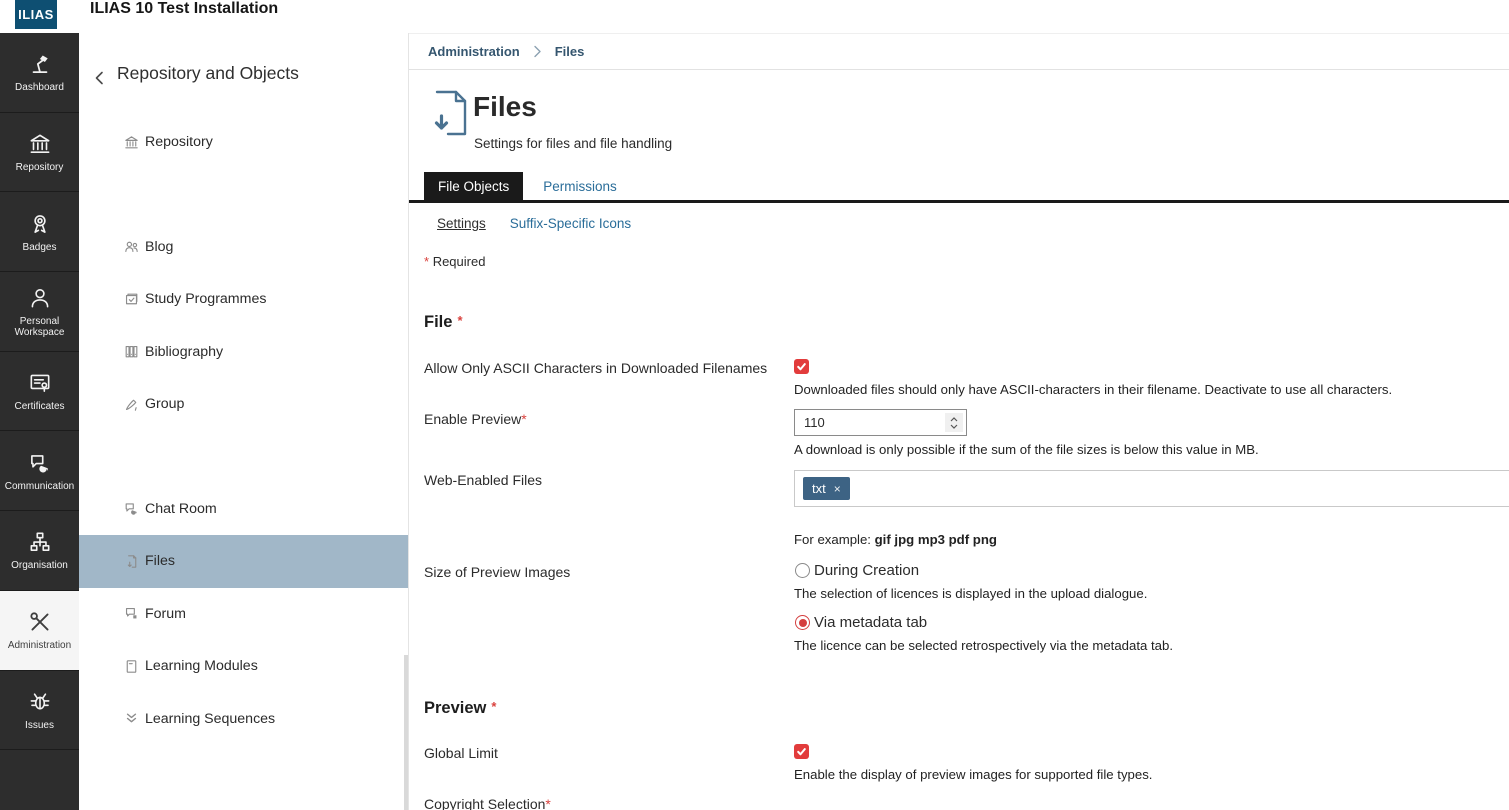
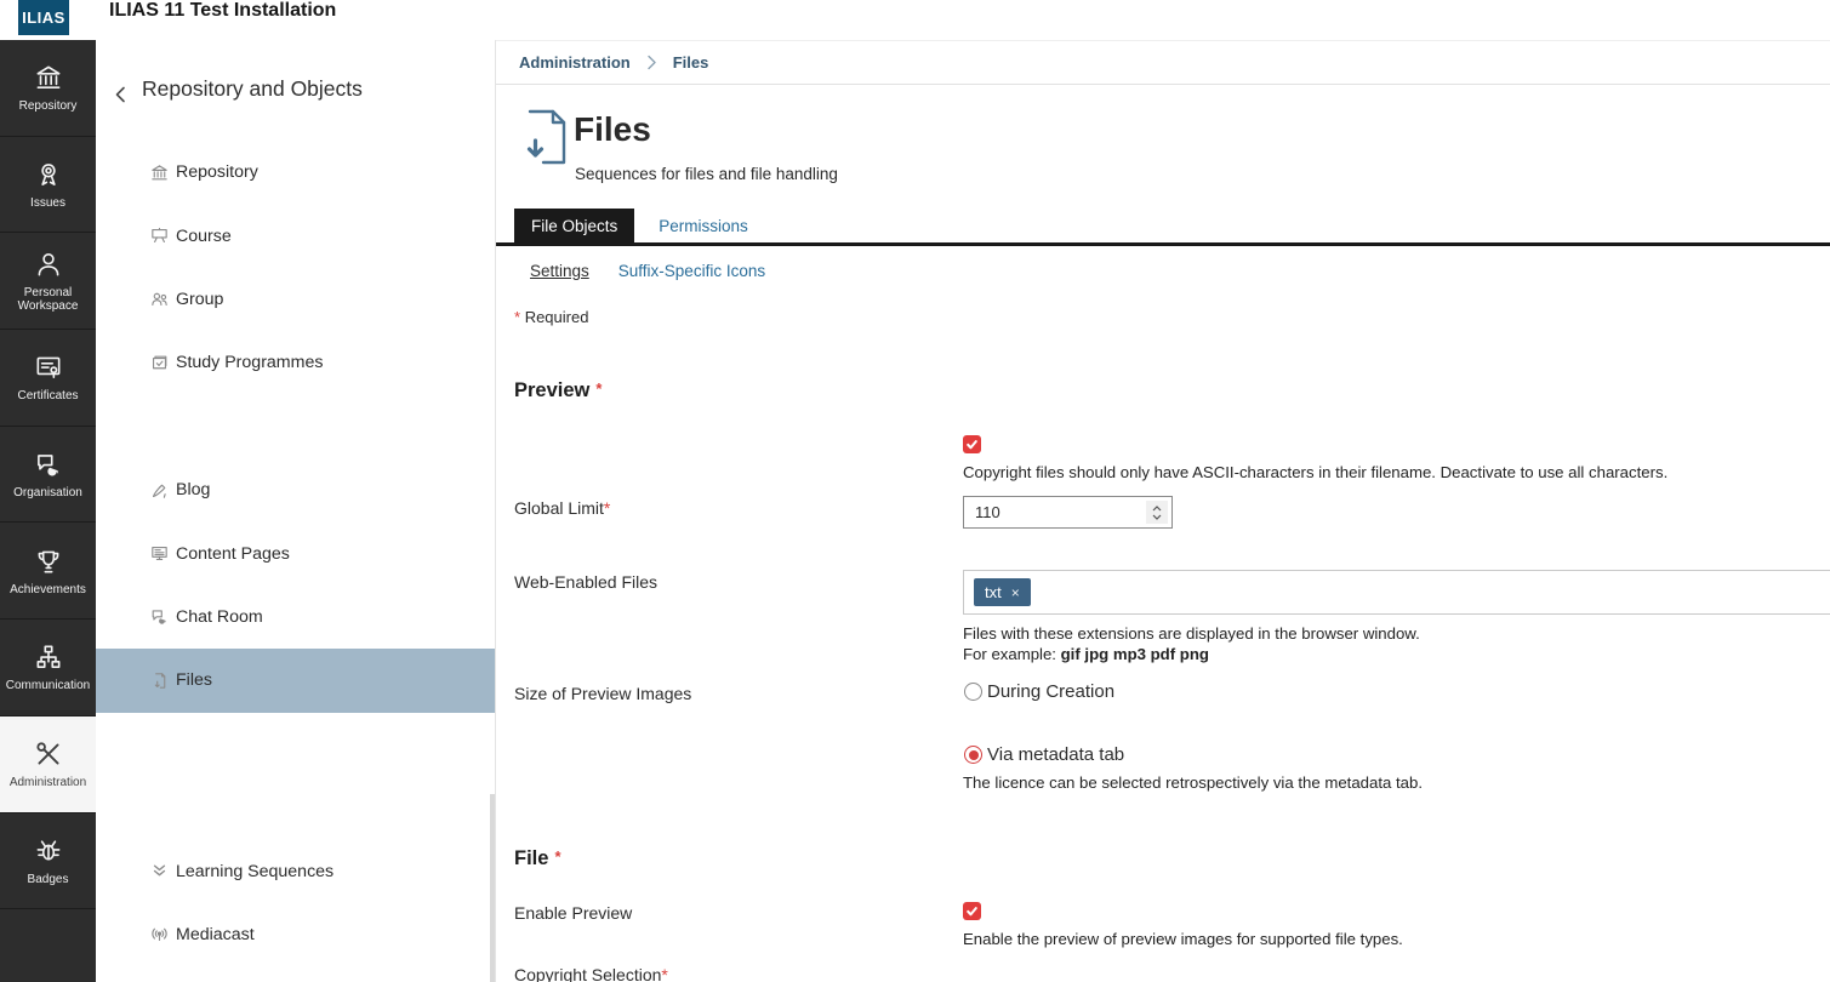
  ILIAS
- ILIAS 10 Test Installation
+ ILIAS 11 Test Installation
- Dashboard
  Repository
- Badges
+ Issues
  Personal Workspace
  Certificates
- Communication
+ Organisation
+ Achievements
- Organisation
+ Communication
  Administration
- Issues
+ Badges
  Repository and Objects
  Repository
+ Course
- Blog
+ Group
  Study Programmes
- Bibliography
- Group
+ Blog
+ Content Pages
  Chat Room
  Files
- Forum
- Learning Modules
  Learning Sequences
+ Mediacast
  Administration
  Files
  Files
- Settings for files and file handling
+ Sequences for files and file handling
  File Objects
  Permissions
  Settings
  Suffix-Specific Icons
  * Required
- File *
+ Preview *
- Allow Only ASCII Characters in Downloaded Filenames
- Downloaded files should only have ASCII-characters in their filename. Deactivate to use all characters.
+ Copyright files should only have ASCII-characters in their filename. Deactivate to use all characters.
- Enable Preview*
+ Global Limit*
  110
- A download is only possible if the sum of the file sizes is below this value in MB.
  Web-Enabled Files
  txt
  ×
+ Files with these extensions are displayed in the browser window.
  For example: gif jpg mp3 pdf png
  Size of Preview Images
  During Creation
- The selection of licences is displayed in the upload dialogue.
  Via metadata tab
  The licence can be selected retrospectively via the metadata tab.
- Preview *
+ File *
- Global Limit
+ Enable Preview
- Enable the display of preview images for supported file types.
+ Enable the preview of preview images for supported file types.
  Copyright Selection*
